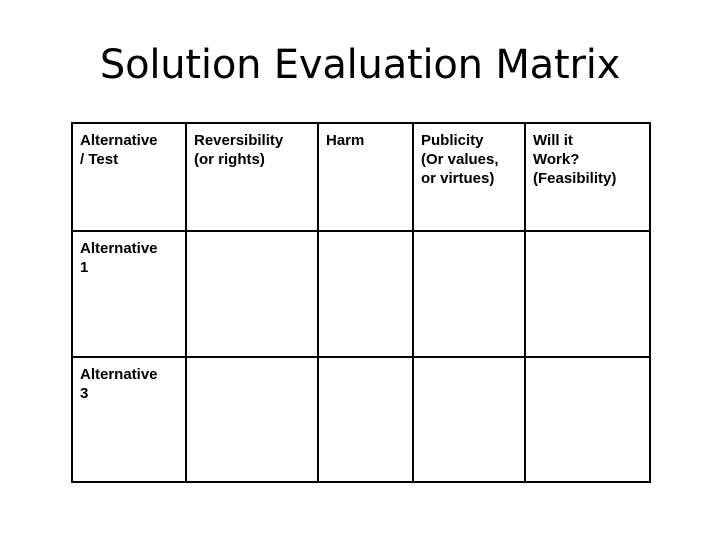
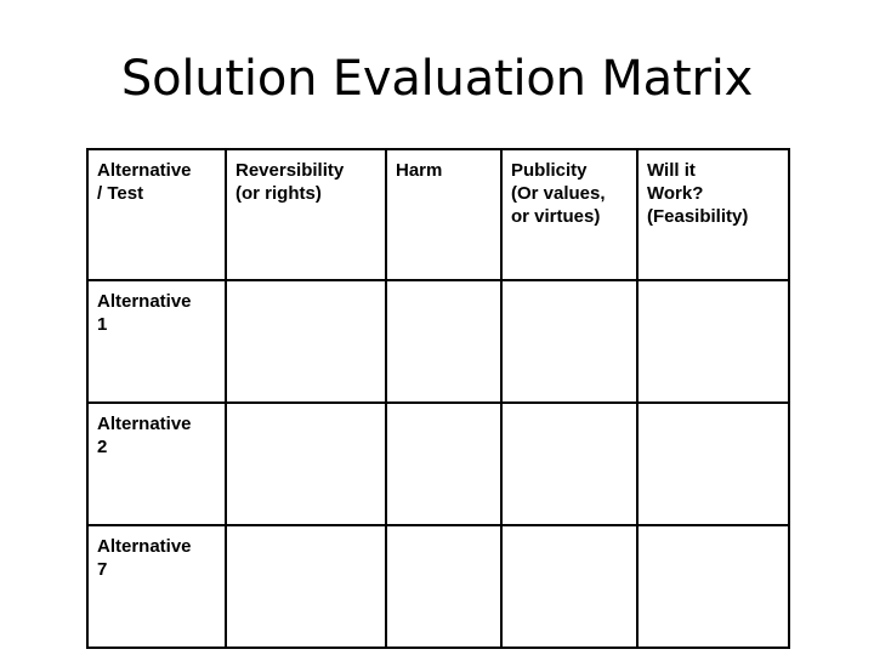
  Solution Evaluation Matrix
  Alternative / Test	Reversibility (or rights)	Harm	Publicity (Or values, or virtues)	Will it Work? (Feasibility)
  Alternative 1
+ Alternative 2
- Alternative 3
+ Alternative 7
